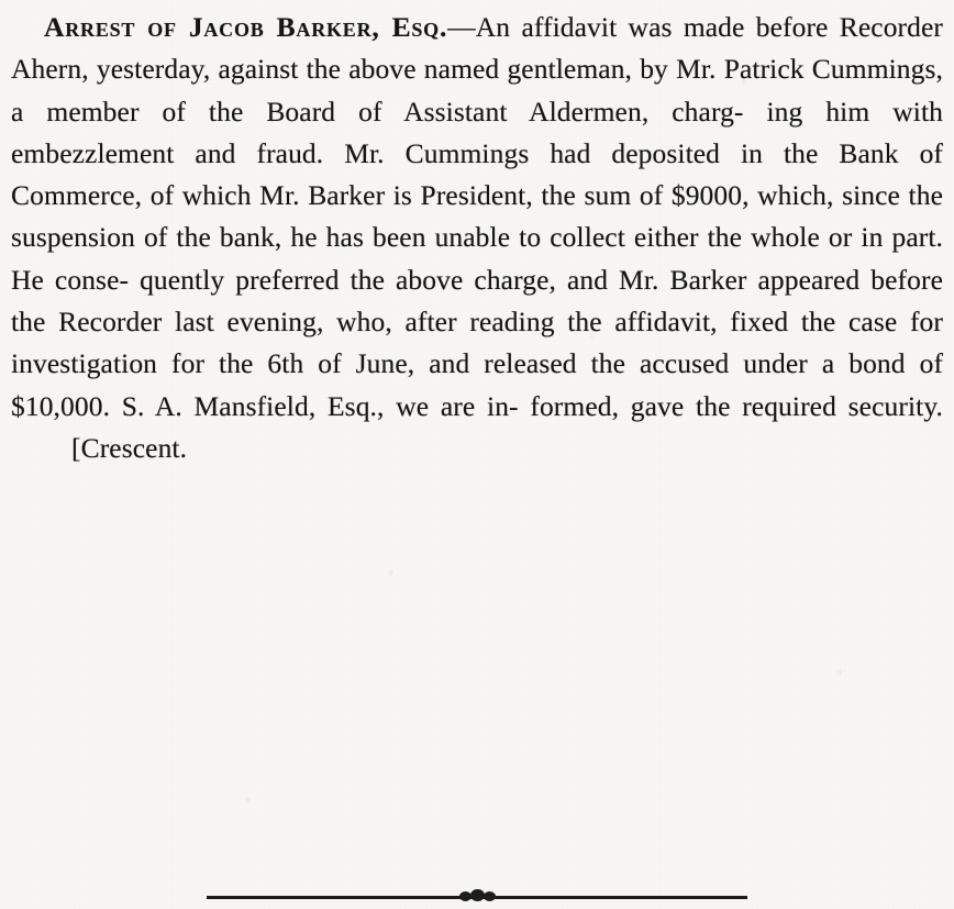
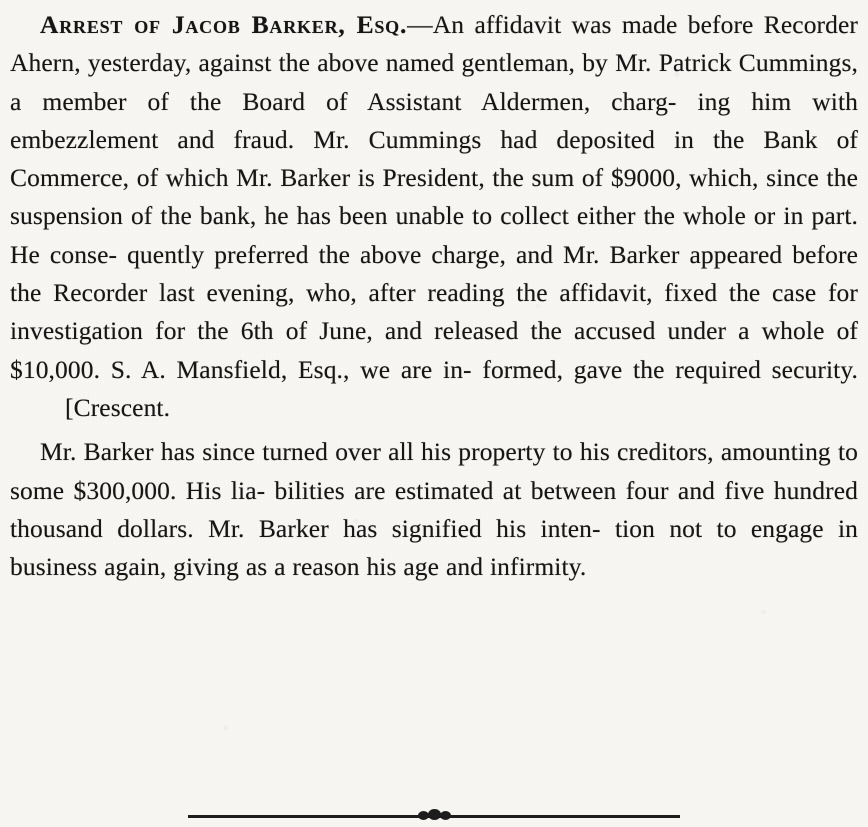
- Arrest of Jacob Barker, Esq.—An affidavit was made before Recorder Ahern, yesterday, against the above named gentleman, by Mr. Patrick Cummings, a member of the Board of Assistant Aldermen, charg- ing him with embezzlement and fraud. Mr. Cummings had deposited in the Bank of Commerce, of which Mr. Barker is President, the sum of $9000, which, since the suspension of the bank, he has been unable to collect either the whole or in part. He conse- quently preferred the above charge, and Mr. Barker appeared before the Recorder last evening, who, after reading the affidavit, fixed the case for investigation for the 6th of June, and released the accused under a bond of $10,000. S. A. Mansfield, Esq., we are in- formed, gave the required security. [Crescent.
+ Arrest of Jacob Barker, Esq.—An affidavit was made before Recorder Ahern, yesterday, against the above named gentleman, by Mr. Patrick Cummings, a member of the Board of Assistant Aldermen, charg- ing him with embezzlement and fraud. Mr. Cummings had deposited in the Bank of Commerce, of which Mr. Barker is President, the sum of $9000, which, since the suspension of the bank, he has been unable to collect either the whole or in part. He conse- quently preferred the above charge, and Mr. Barker appeared before the Recorder last evening, who, after reading the affidavit, fixed the case for investigation for the 6th of June, and released the accused under a whole of $10,000. S. A. Mansfield, Esq., we are in- formed, gave the required security. [Crescent.
+ Mr. Barker has since turned over all his property to his creditors, amounting to some $300,000. His lia- bilities are estimated at between four and five hundred thousand dollars. Mr. Barker has signified his inten- tion not to engage in business again, giving as a reason his age and infirmity.
